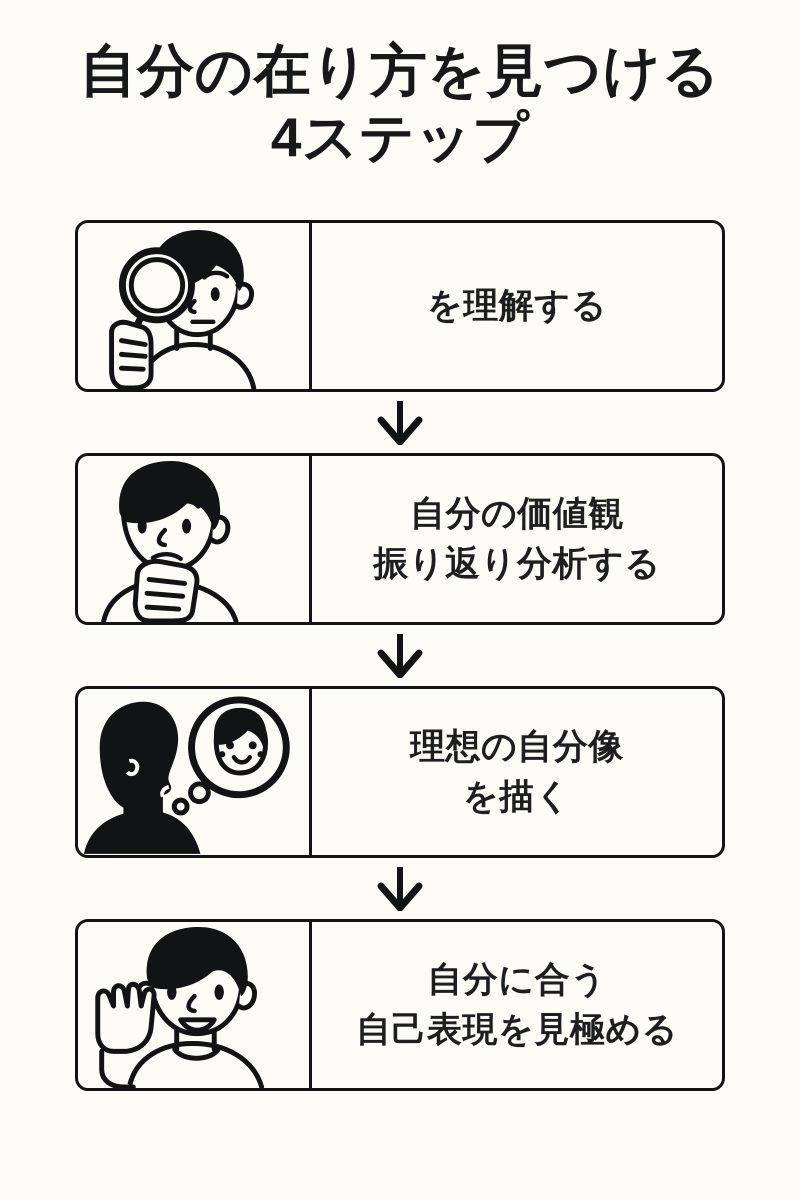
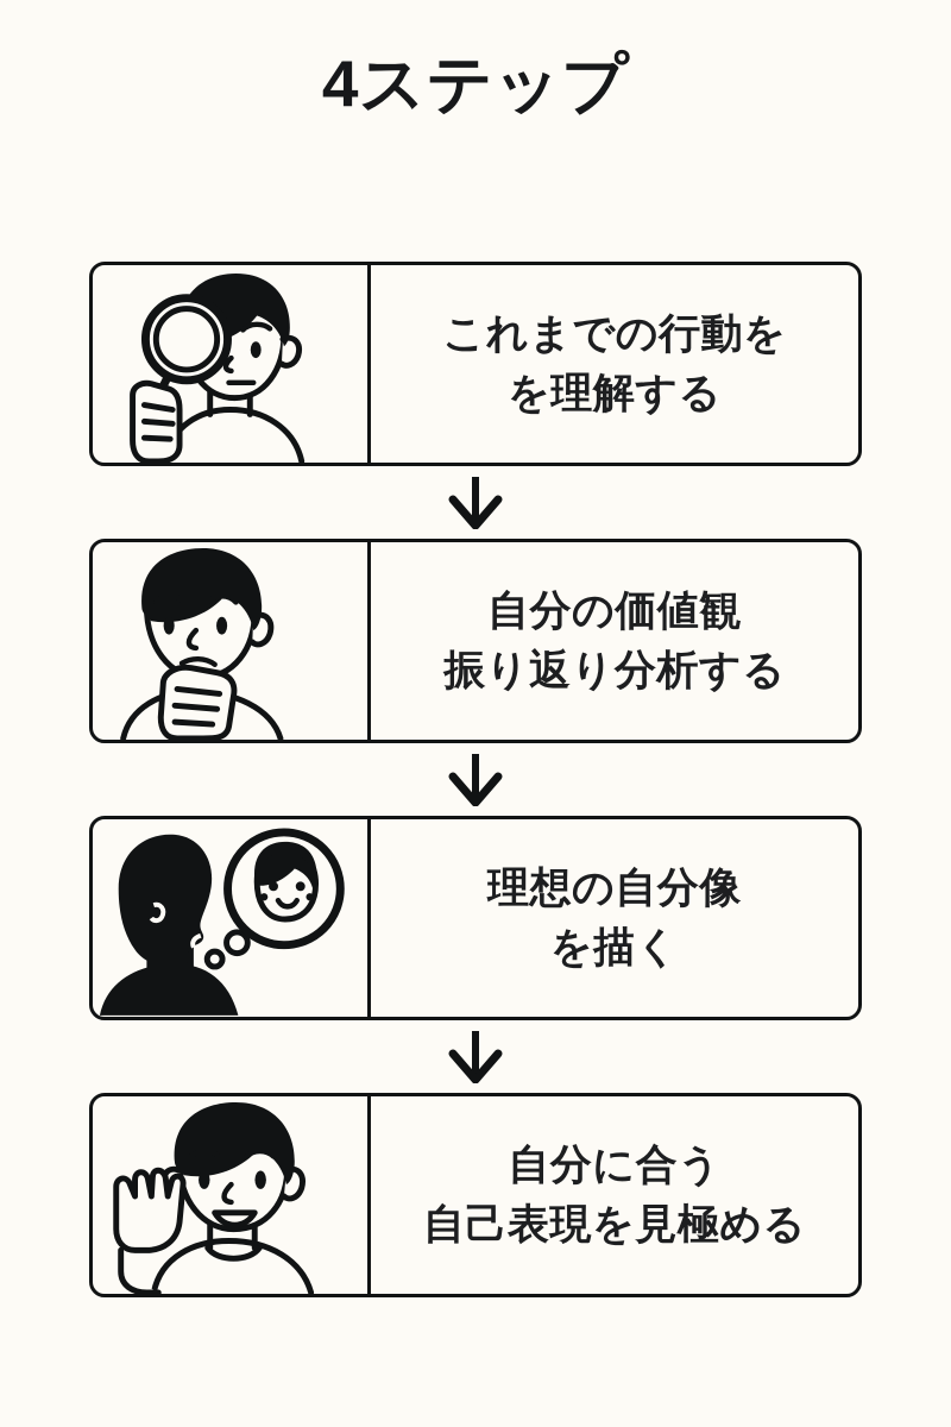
- 自分の在り方を見つける
  4ステップ
+ これまでの行動を
  を理解する
  自分の価値観
  振り返り分析する
  理想の自分像
  を描く
  自分に合う
  自己表現を見極める
